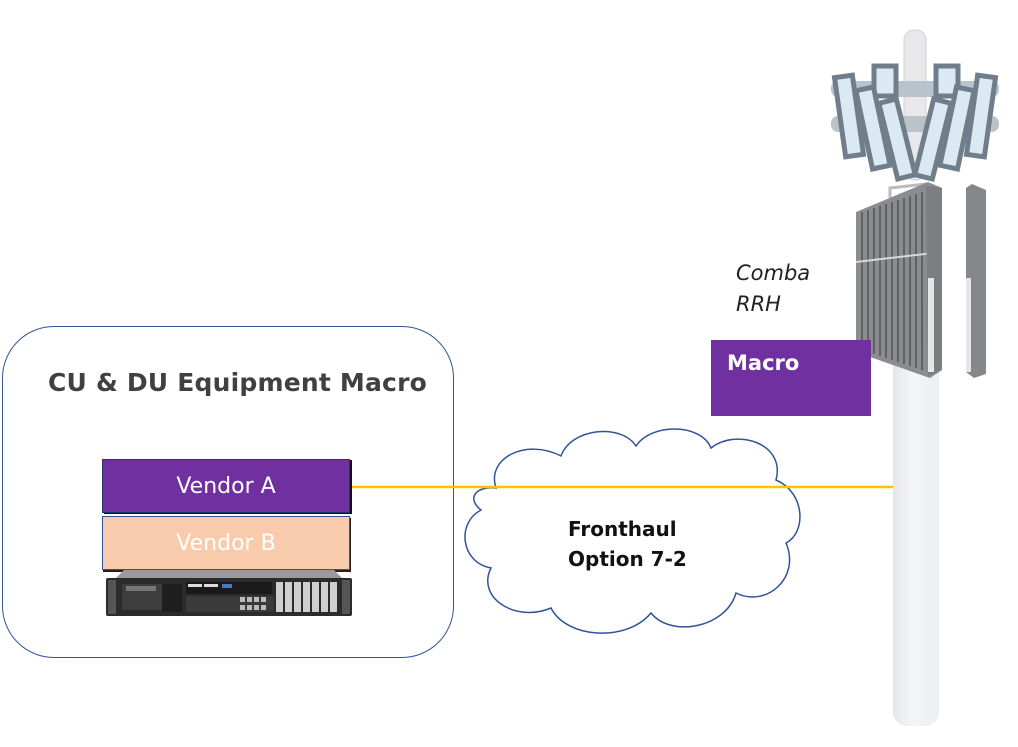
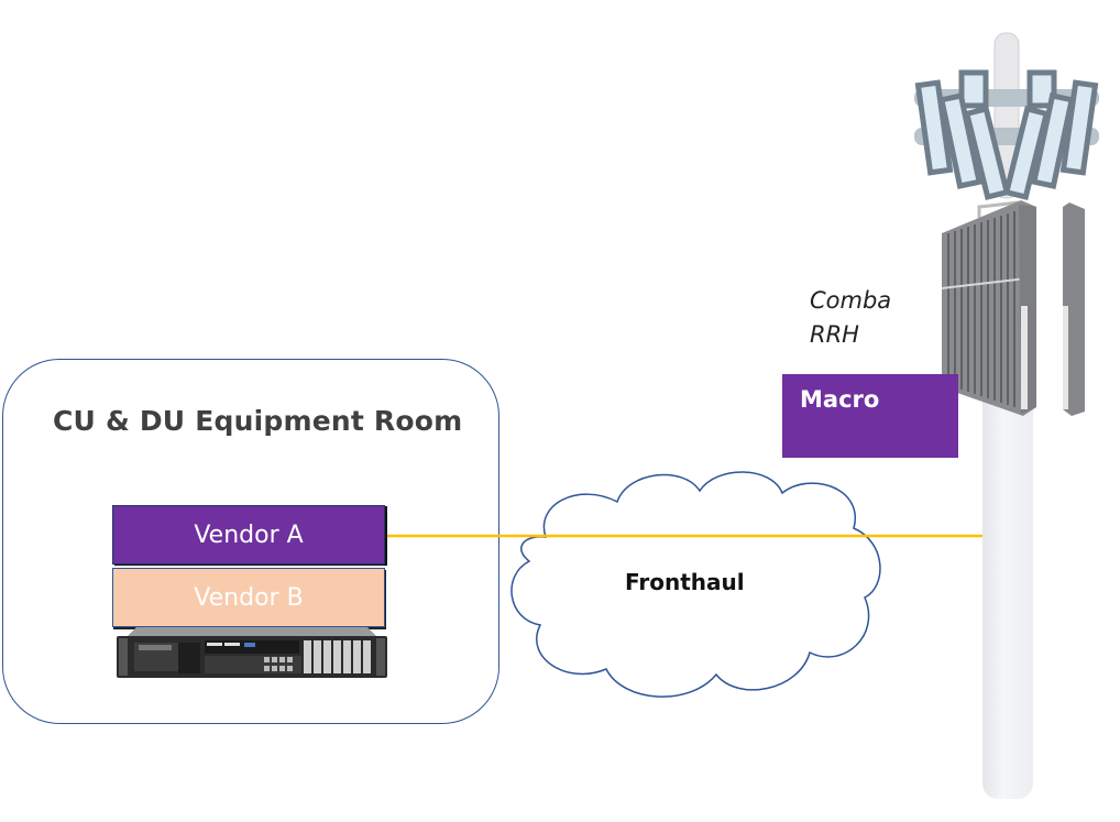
- CU & DU Equipment Macro
+ CU & DU Equipment Room
  Vendor A
  Vendor B
  Fronthaul
- Option 7-2
  Comba
  RRH
  Macro
